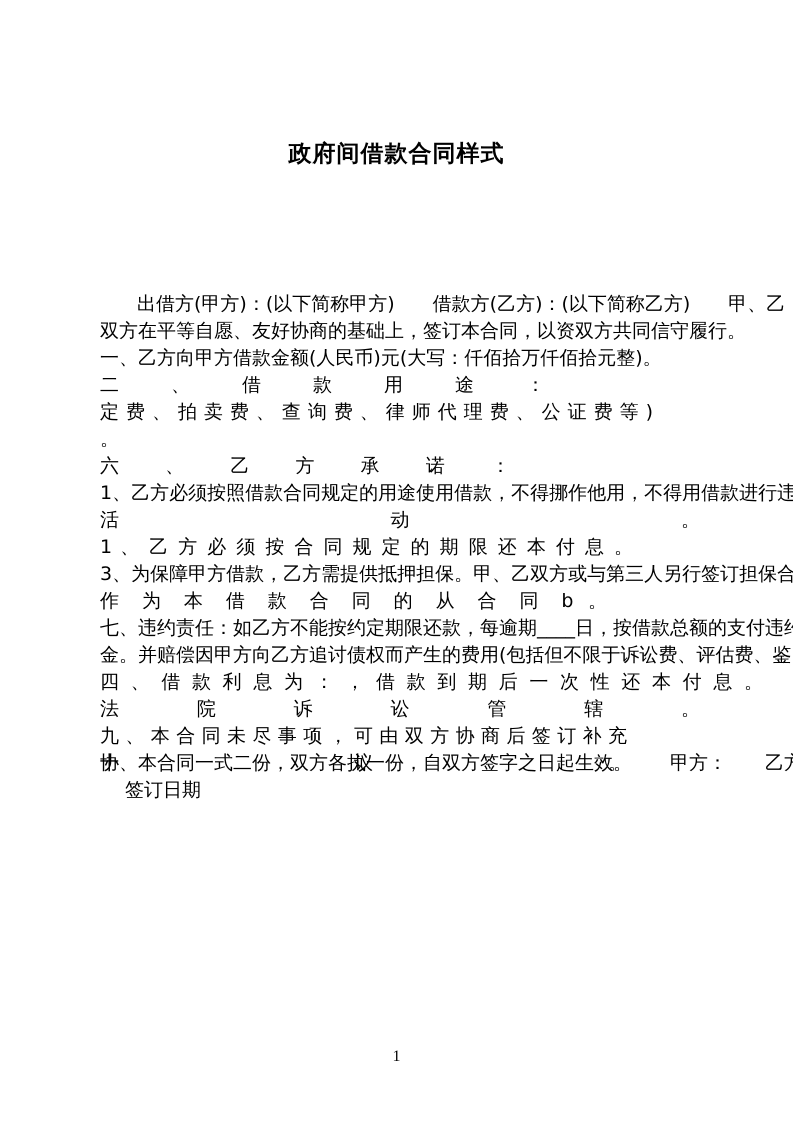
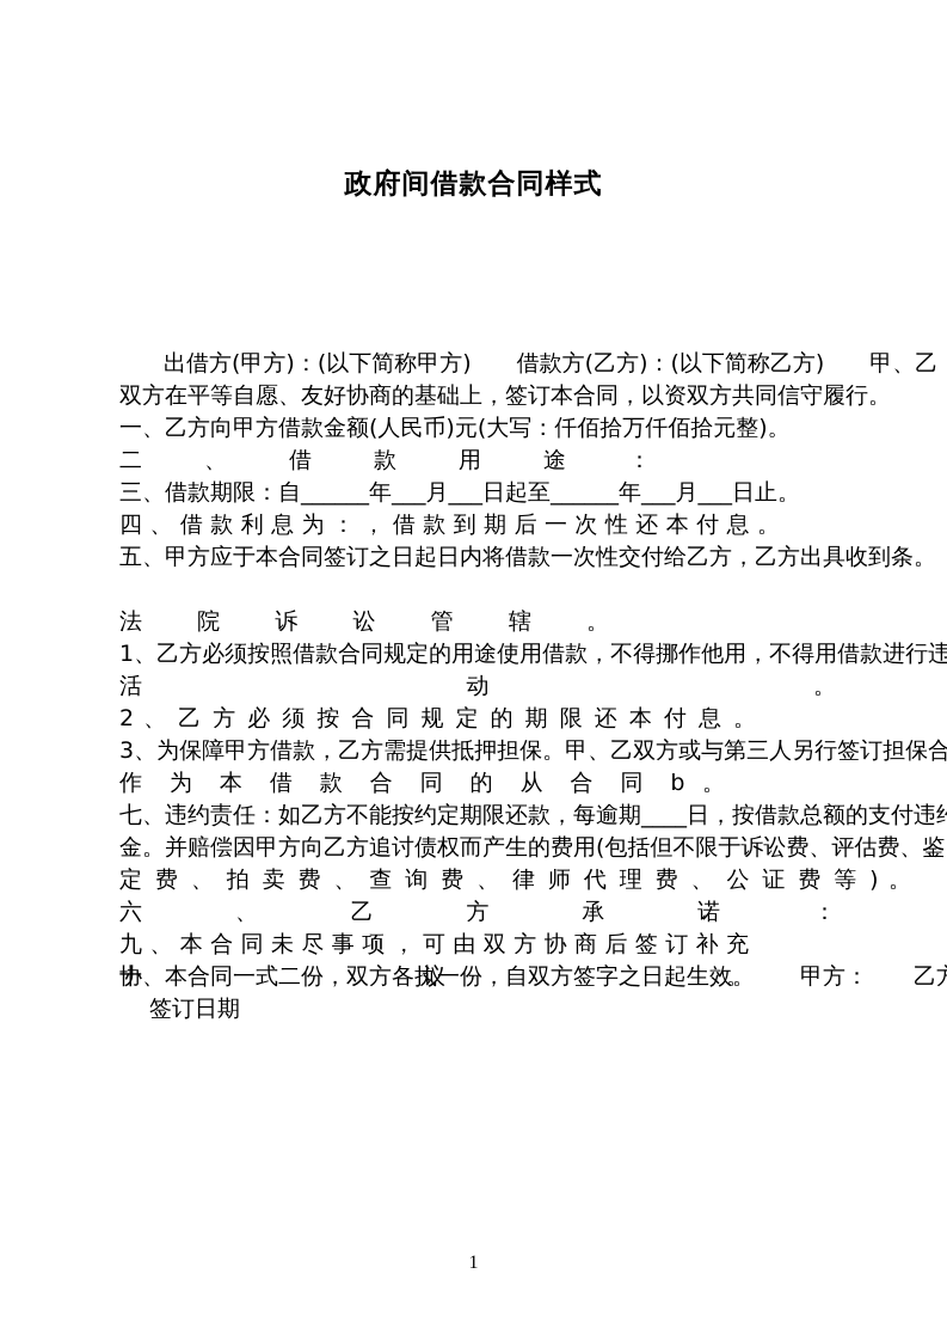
  政府间借款合同样式
  出借方(甲方)：(以下简称甲方) 借款方(乙方)：(以下简称乙方) 甲、乙
  双方在平等自愿、友好协商的基础上，签订本合同，以资双方共同信守履行。
  一、乙方向甲方借款金额(人民币)元(大写：仟佰拾万仟佰拾元整)。
  二 、 借 款 用 途 ：
+ 三、借款期限：自______年___月___日起至______年___月___日止。
- 定 费 、 拍 卖 费 、 查 询 费 、 律 师 代 理 费 、 公 证 费 等 ) 。
+ 四 、 借 款 利 息 为 ： ， 借 款 到 期 后 一 次 性 还 本 付 息 。
+ 五、甲方应于本合同签订之日起日内将借款一次性交付给乙方，乙方出具收到条。
- 六 、 乙 方 承 诺 ：
+ 法 院 诉 讼 管 辖 。
  1、乙方必须按照借款合同规定的用途使用借款，不得挪作他用，不得用借款进行违
  活 动 。
- 1 、 乙 方 必 须 按 合 同 规 定 的 期 限 还 本 付 息 。
+ 2 、 乙 方 必 须 按 合 同 规 定 的 期 限 还 本 付 息 。
  3、为保障甲方借款，乙方需提供抵押担保。甲、乙双方或与第三人另行签订担保合
  作 为 本 借 款 合 同 的 从 合 同 b 。
  七、违约责任：如乙方不能按约定期限还款，每逾期____日，按借款总额的支付违
  金。并赔偿因甲方向乙方追讨债权而产生的费用(包括但不限于诉讼费、评估费、鉴
- 四 、 借 款 利 息 为 ： ， 借 款 到 期 后 一 次 性 还 本 付 息 。
+ 定 费 、 拍 卖 费 、 查 询 费 、 律 师 代 理 费 、 公 证 费 等 ) 。
- 法 院 诉 讼 管 辖 。
+ 六 、 乙 方 承 诺 ：
  九 、 本 合 同 未 尽 事 项 ， 可 由 双 方 协 商 后 签 订 补 充 协 议 。
  十、本合同一式二份，双方各执一份，自双方签字之日起生效。 甲方： 乙
  签订日期
  1
